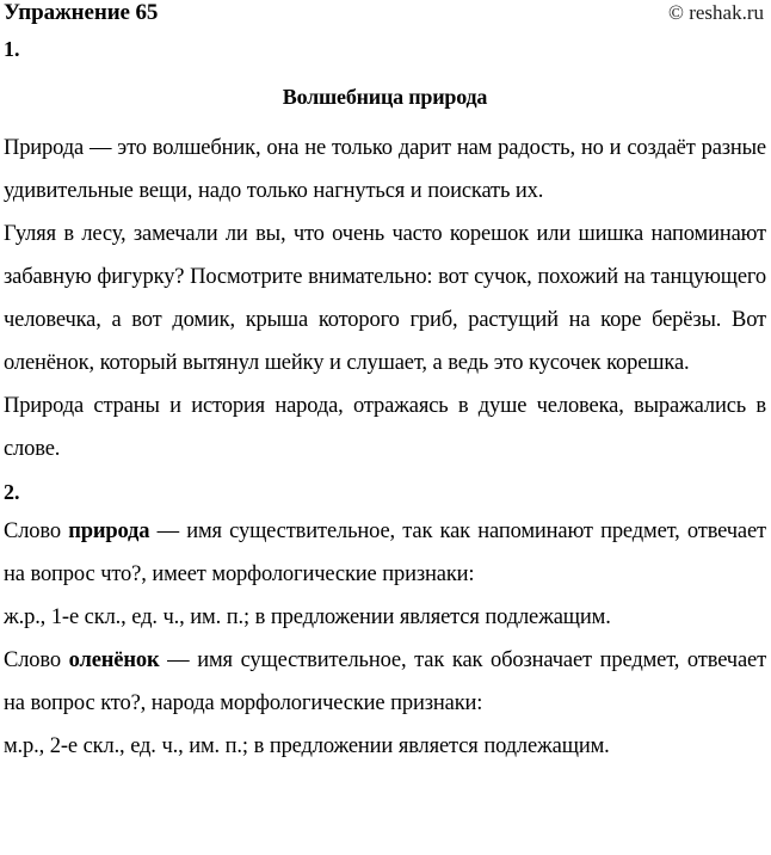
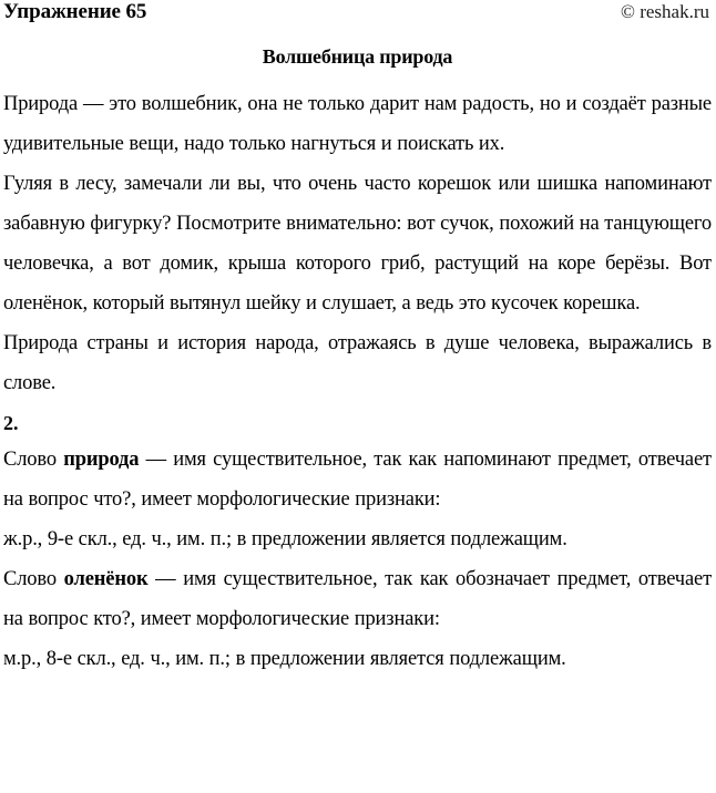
  Упражнение 65
  © reshak.ru
- 1.
  Волшебница природа
  Природа — это волшебник, она не только дарит нам радость, но и создаёт разные удивительные вещи, надо только нагнуться и поискать их.
  Гуляя в лесу, замечали ли вы, что очень часто корешок или шишка напоминают забавную фигурку? Посмотрите внимательно: вот сучок, похожий на танцующего человечка, а вот домик, крыша которого гриб, растущий на коре берёзы. Вот оленёнок, который вытянул шейку и слушает, а ведь это кусочек корешка.
  Природа страны и история народа, отражаясь в душе человека, выражались в слове.
  2.
  Слово природа — имя существительное, так как напоминают предмет, отвечает на вопрос что?, имеет морфологические признаки:
- ж.р., 1-е скл., ед. ч., им. п.; в предложении является подлежащим.
+ ж.р., 9-е скл., ед. ч., им. п.; в предложении является подлежащим.
- Слово оленёнок — имя существительное, так как обозначает предмет, отвечает на вопрос кто?, народа морфологические признаки:
+ Слово оленёнок — имя существительное, так как обозначает предмет, отвечает на вопрос кто?, имеет морфологические признаки:
- м.р., 2-е скл., ед. ч., им. п.; в предложении является подлежащим.
+ м.р., 8-е скл., ед. ч., им. п.; в предложении является подлежащим.
